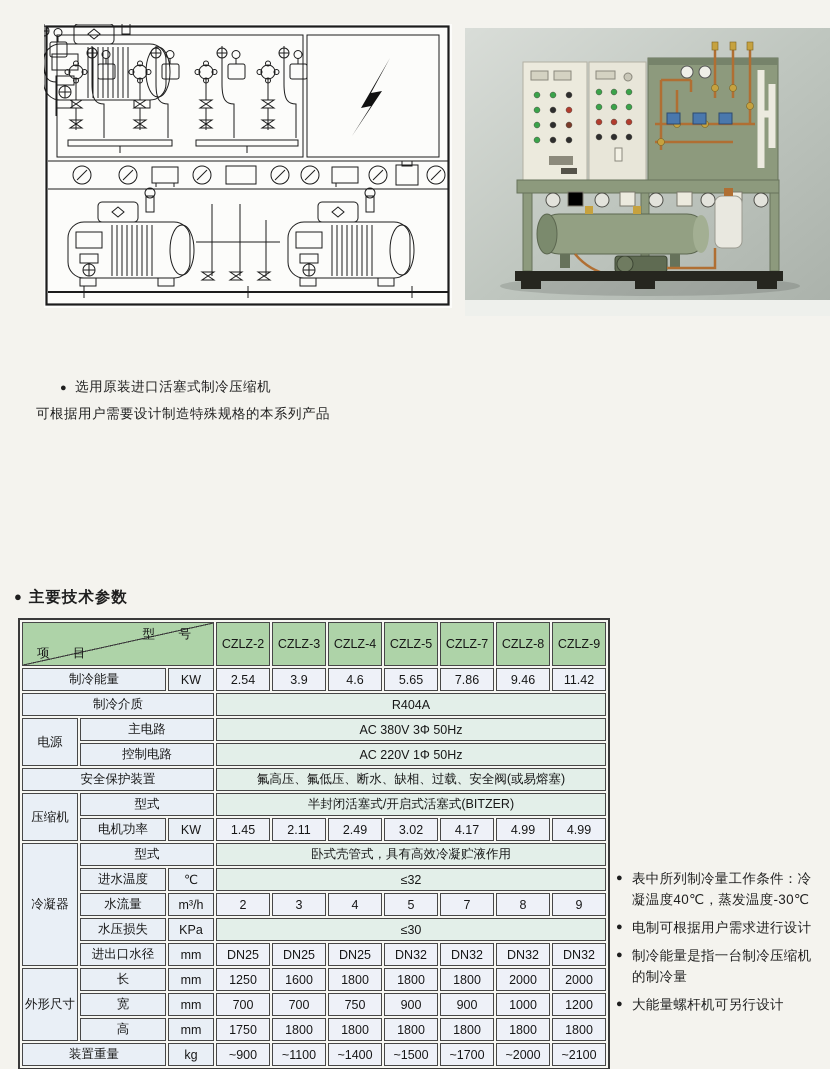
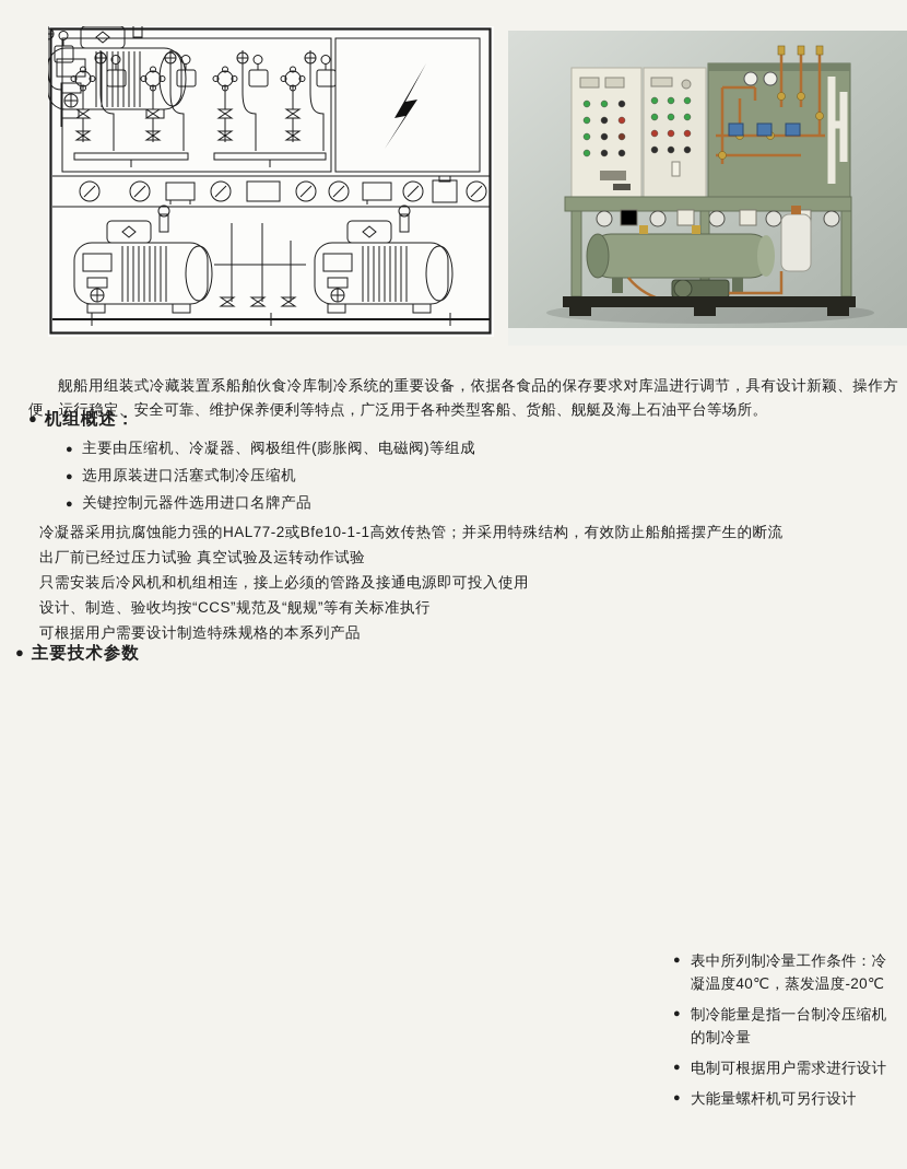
+ 舰船用组装式冷藏装置系船舶伙食冷库制冷系统的重要设备，依据各食品的保存要求对库温进行调节，具有设计新颖、操作方便、运行稳定、安全可靠、维护保养便利等特点，广泛用于各种类型客船、货船、舰艇及海上石油平台等场所。
+ ● 机组概述：
+ ● 主要由压缩机、冷凝器、阀极组件(膨胀阀、电磁阀)等组成
  ● 选用原装进口活塞式制冷压缩机
+ ● 关键控制元器件选用进口名牌产品
+ 冷凝器采用抗腐蚀能力强的HAL77-2或Bfe10-1-1高效传热管；并采用特殊结构，有效防止船舶摇摆产生的断流
+ 出厂前已经过压力试验 真空试验及运转动作试验
+ 只需安装后冷风机和机组相连，接上必须的管路及接通电源即可投入使用
+ 设计、制造、验收均按“CCS”规范及“舰规”等有关标准执行
  可根据用户需要设计制造特殊规格的本系列产品
  ● 主要技术参数
- 型 号 项 目	CZLZ-2	CZLZ-3	CZLZ-4	CZLZ-5	CZLZ-7	CZLZ-8	CZLZ-9
- 制冷能量	KW	2.54	3.9	4.6	5.65	7.86	9.46	11.42
- 制冷介质	R404A
- 电源	主电路	AC 380V 3Φ 50Hz
- 控制电路	AC 220V 1Φ 50Hz
- 安全保护装置	氟高压、氟低压、断水、缺相、过载、安全阀(或易熔塞)
- 压缩机	型式	半封闭活塞式/开启式活塞式(BITZER)
- 电机功率	KW	1.45	2.11	2.49	3.02	4.17	4.99	4.99
- 冷凝器	型式	卧式壳管式，具有高效冷凝贮液作用
- 进水温度	℃	≤32
- 水流量	m³/h	2	3	4	5	7	8	9
- 水压损失	KPa	≤30
- 进出口水径	mm	DN25	DN25	DN25	DN32	DN32	DN32	DN32
- 外形尺寸	长	mm	1250	1600	1800	1800	1800	2000	2000
- 宽	mm	700	700	750	900	900	1000	1200
- 高	mm	1750	1800	1800	1800	1800	1800	1800
- 装置重量	kg	~900	~1100	~1400	~1500	~1700	~2000	~2100
  ●
- 表中所列制冷量工作条件：冷凝温度40℃，蒸发温度-30℃
+ 表中所列制冷量工作条件：冷凝温度40℃，蒸发温度-20℃
  ●
- 电制可根据用户需求进行设计
+ 制冷能量是指一台制冷压缩机的制冷量
  ●
- 制冷能量是指一台制冷压缩机的制冷量
+ 电制可根据用户需求进行设计
  ●
  大能量螺杆机可另行设计
